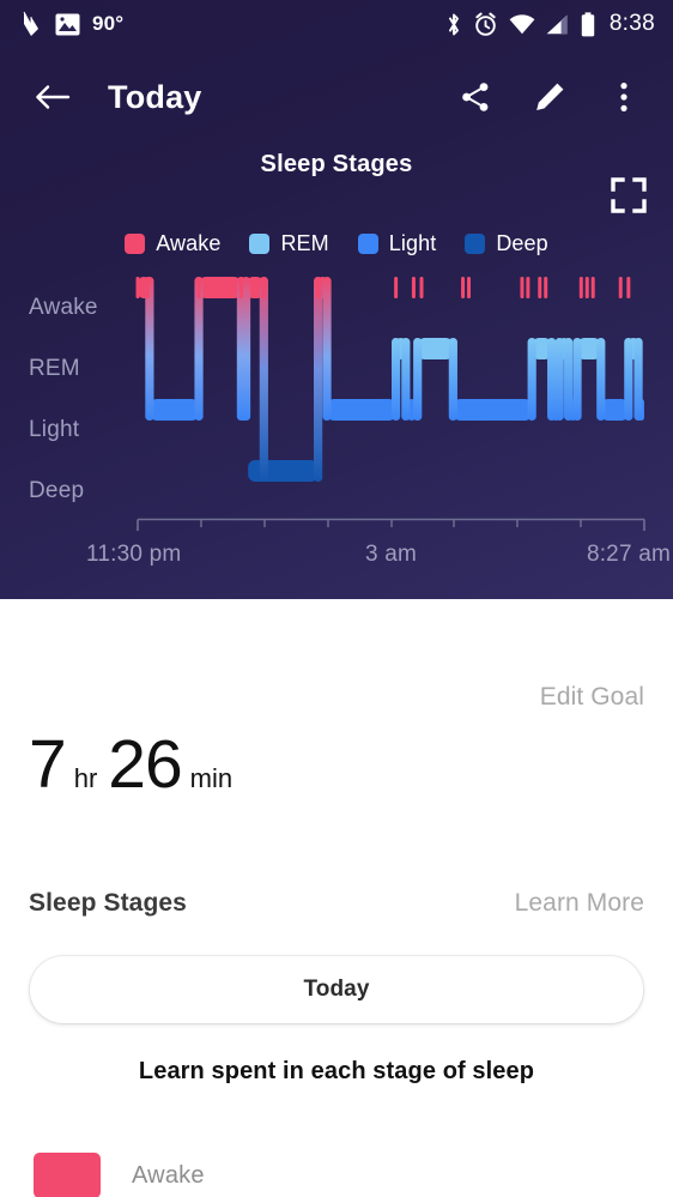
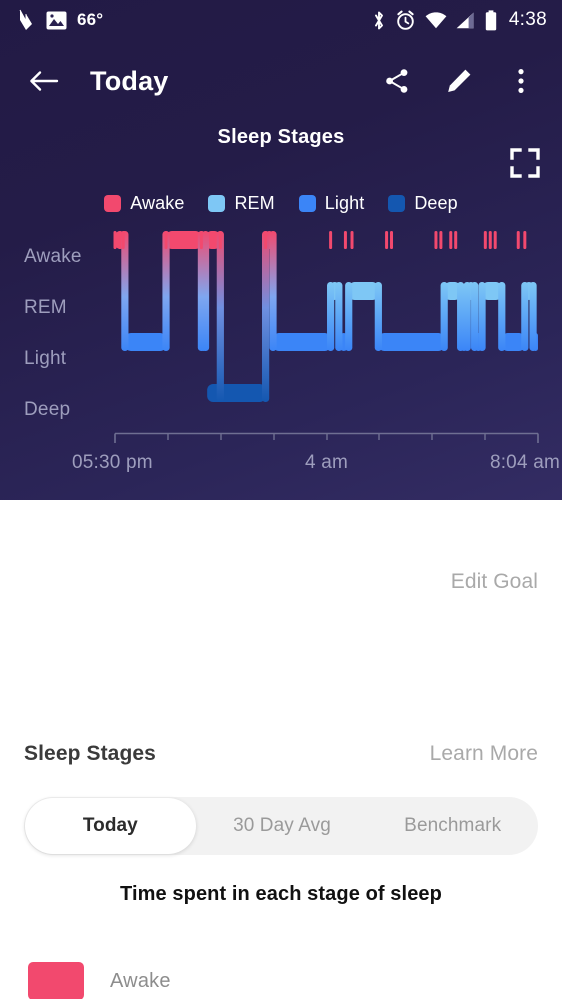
- 90°
+ 66°
- 8:38
+ 4:38
  Today
  Sleep Stages
  Awake
  REM
  Light
  Deep
  Awake
  REM
  Light
  Deep
- 11:30 pm
+ 05:30 pm
- 3 am
+ 4 am
- 8:27 am
+ 8:04 am
  Edit Goal
- 7
- hr
- 26
- min
  Sleep Stages
  Learn More
  Today
+ 30 Day Avg
+ Benchmark
- Learn spent in each stage of sleep
+ Time spent in each stage of sleep
  Awake
